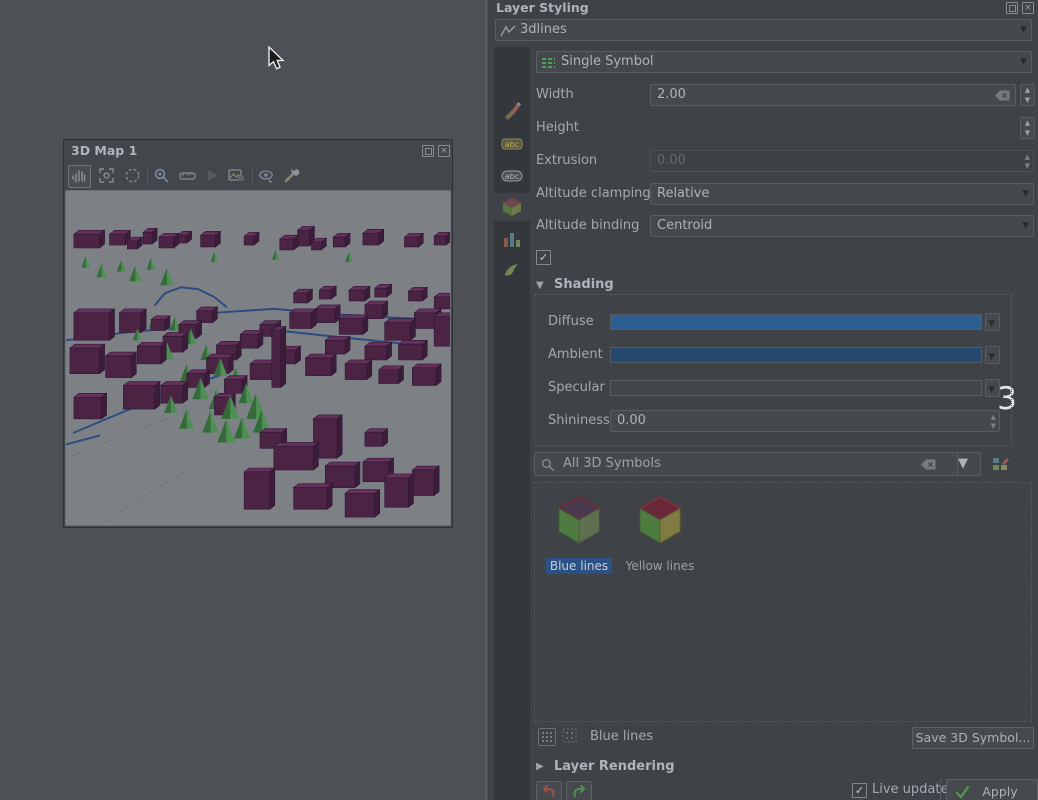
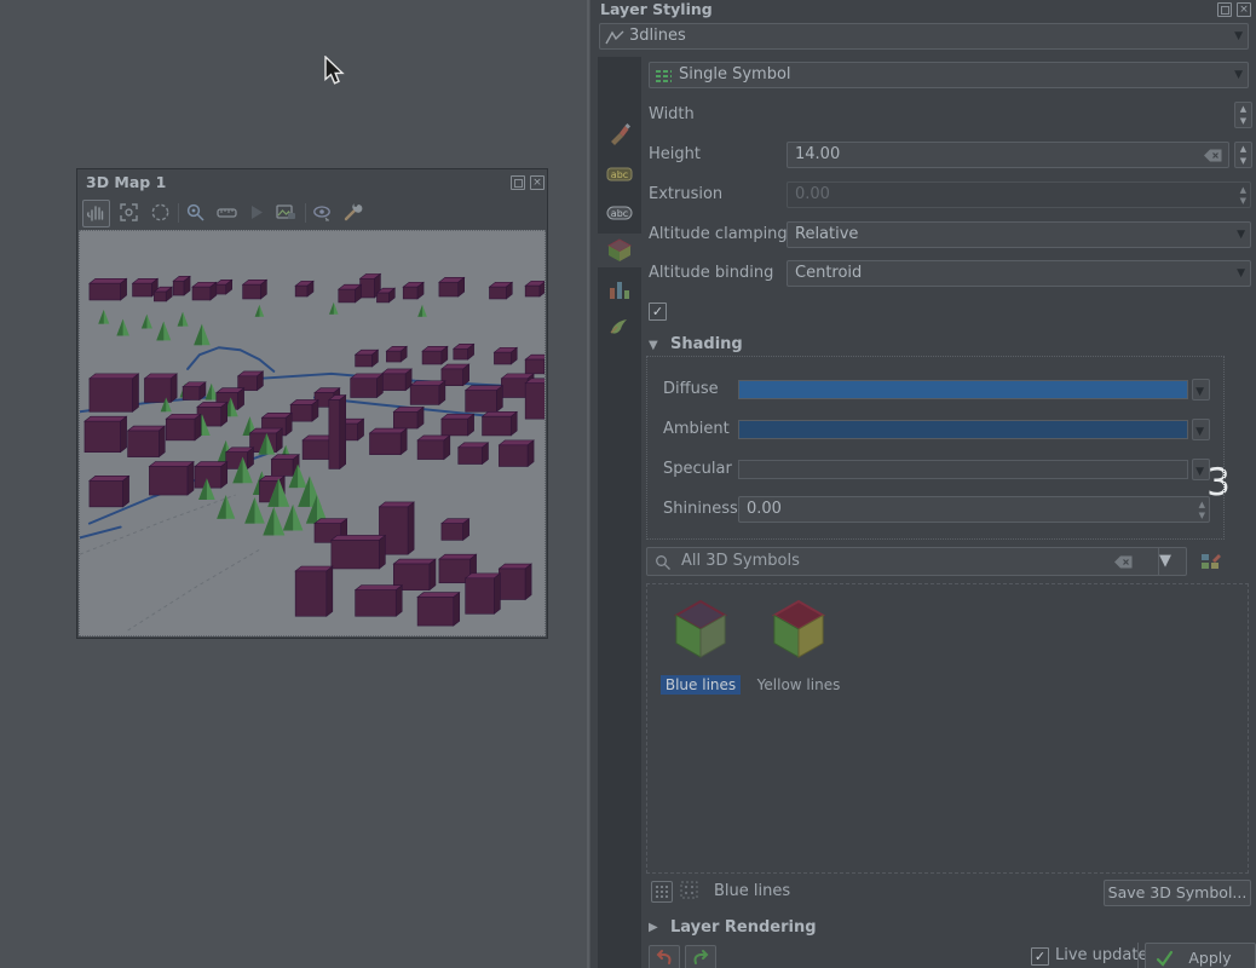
  3D Map 1
  ×
  Layer Styling
  ×
  3dlines
  ▼
  abc
  abc
  3
  Single Symbol
  ▼
  Width
- 2.00
  ▲
  ▼
  Height
+ 14.00
  ▲
  ▼
  Extrusion
  0.00
  ▲
  ▼
  Altitude clamping
  Relative
  ▼
  Altitude binding
  Centroid
  ▼
  ✓
  ▼
  Shading
  Diffuse
  ▼
  Ambient
  ▼
  Specular
  ▼
  Shininess
  0.00
  ▲
  ▼
  All 3D Symbols
  ▼
  Blue lines
  Yellow lines
  Blue lines
  Save 3D Symbol...
  ▶
  Layer Rendering
  ✓
  Live update
  Apply
